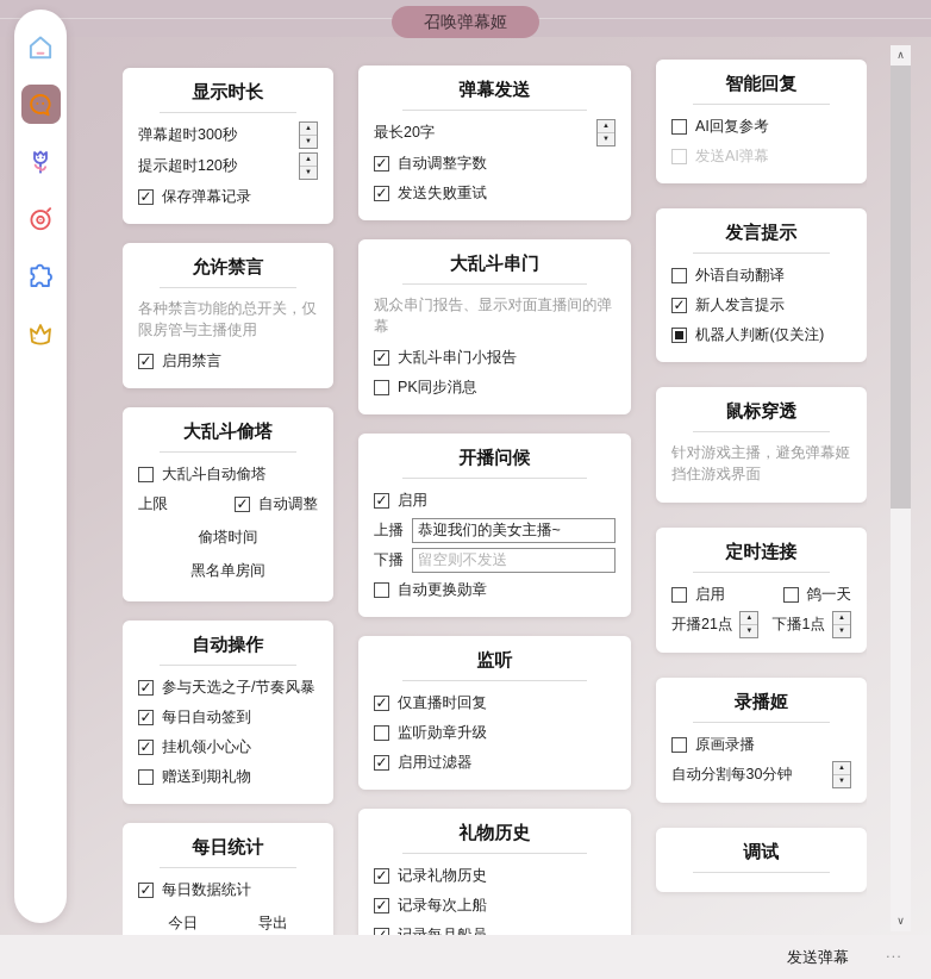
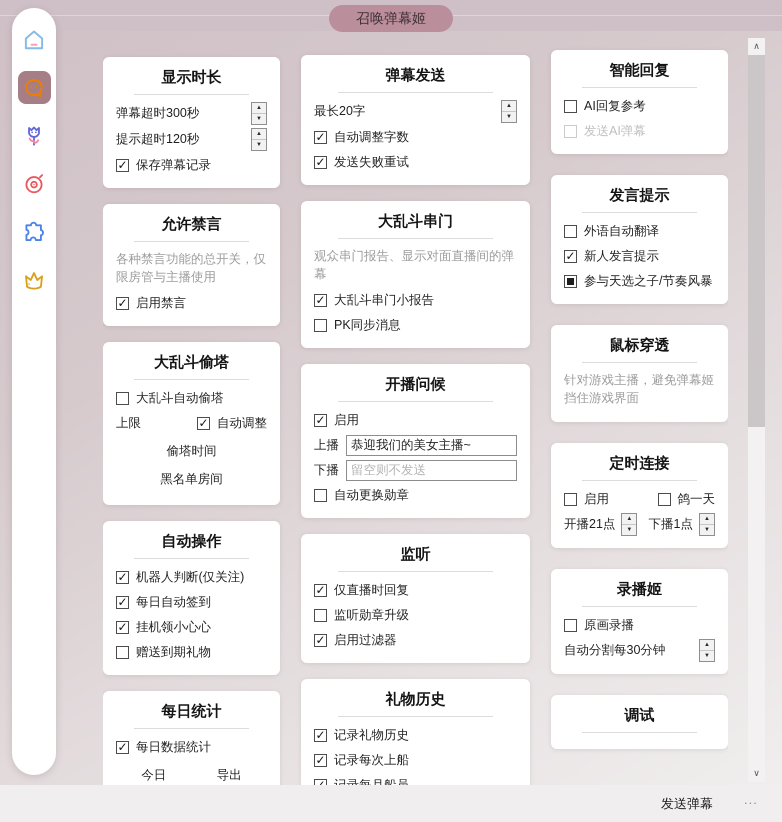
  召唤弹幕姬
  显示时长
  弹幕超时300秒
  提示超时120秒
  ✓
  保存弹幕记录
  允许禁言
  各种禁言功能的总开关，仅限房管与主播使用
  ✓
  启用禁言
  大乱斗偷塔
  大乱斗自动偷塔
  上限
  ✓
  自动调整
  偷塔时间
  黑名单房间
  自动操作
  ✓
- 参与天选之子/节奏风暴
+ 机器人判断(仅关注)
  ✓
  每日自动签到
  ✓
  挂机领小心心
  赠送到期礼物
  每日统计
  ✓
  每日数据统计
  今日
  导出
  弹幕发送
  最长20字
  ✓
  自动调整字数
  ✓
  发送失败重试
  大乱斗串门
  观众串门报告、显示对面直播间的弹幕
  ✓
  大乱斗串门小报告
  PK同步消息
  开播问候
  ✓
  启用
  上播
  恭迎我们的美女主播~
  下播
  留空则不发送
  自动更换勋章
  监听
  ✓
  仅直播时回复
  监听勋章升级
  ✓
  启用过滤器
  礼物历史
  ✓
  记录礼物历史
  ✓
  记录每次上船
  智能回复
  AI回复参考
  发送AI弹幕
  发言提示
  外语自动翻译
  ✓
  新人发言提示
- 机器人判断(仅关注)
+ 参与天选之子/节奏风暴
  鼠标穿透
  针对游戏主播，避免弹幕姬挡住游戏界面
  定时连接
  启用
  鸽一天
  开播21点
  下播1点
  录播姬
  原画录播
  自动分割每30分钟
  调试
  ∧
  ∨
  发送弹幕
  ...
